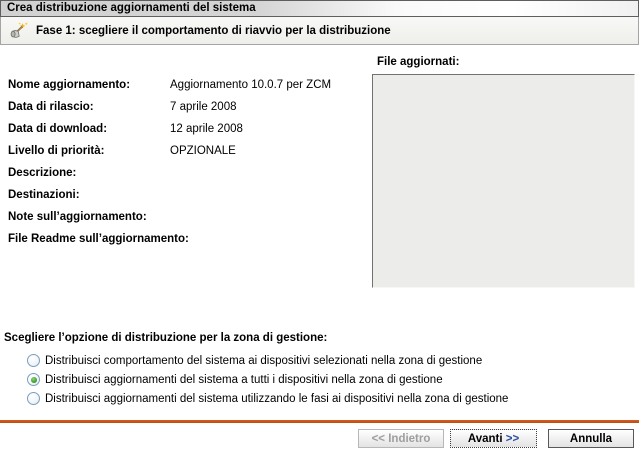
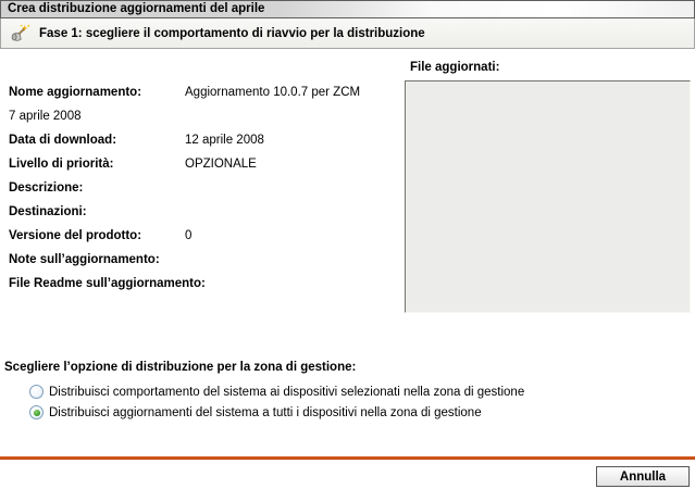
- Crea distribuzione aggiornamenti del sistema
+ Crea distribuzione aggiornamenti del aprile
  Fase 1: scegliere il comportamento di riavvio per la distribuzione
  Nome aggiornamento:
  Aggiornamento 10.0.7 per ZCM
- Data di rilascio:
  7 aprile 2008
  Data di download:
  12 aprile 2008
  Livello di priorità:
  OPZIONALE
  Descrizione:
  Destinazioni:
+ Versione del prodotto:
+ 0
  Note sull’aggiornamento:
  File Readme sull’aggiornamento:
  File aggiornati:
  Scegliere l’opzione di distribuzione per la zona di gestione:
  Distribuisci comportamento del sistema ai dispositivi selezionati nella zona di gestione
  Distribuisci aggiornamenti del sistema a tutti i dispositivi nella zona di gestione
- Distribuisci aggiornamenti del sistema utilizzando le fasi ai dispositivi nella zona di gestione
- << Indietro
- Avanti >>
  Annulla
